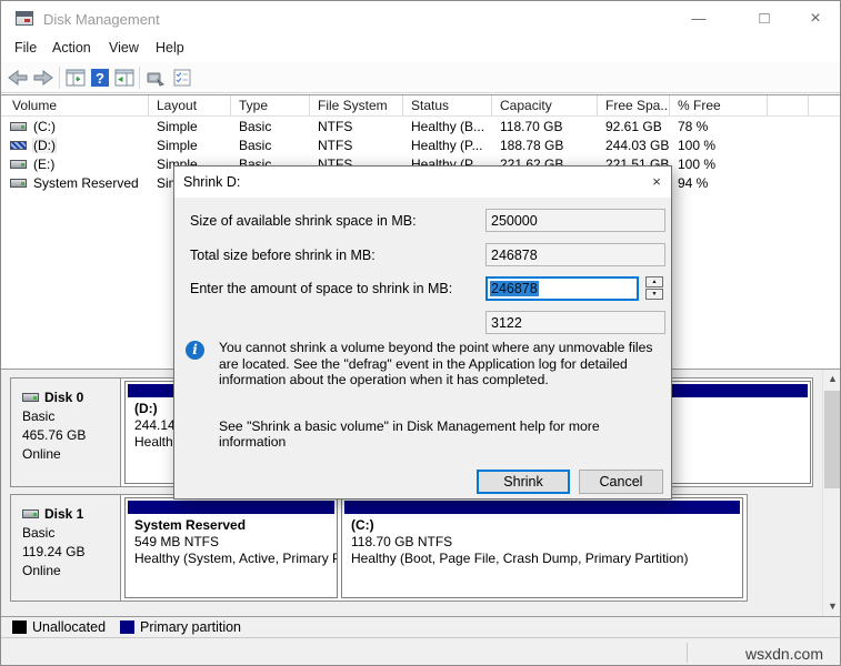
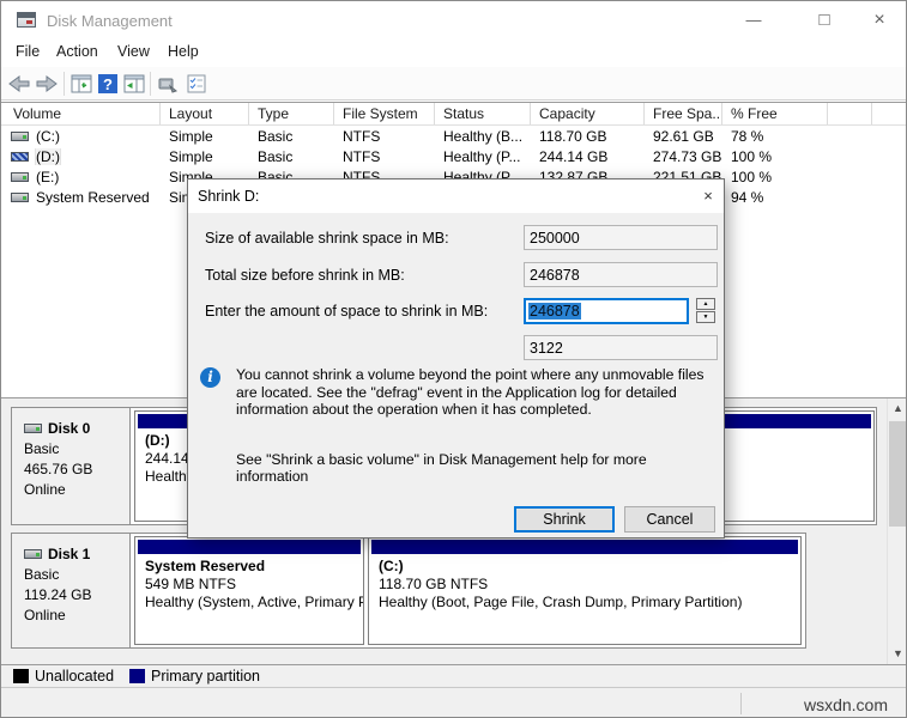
  Disk Management
  —
  □
  ×
  File
  Action
  View
  Help
  ?
  Volume
  Layout
  Type
  File System
  Status
  Capacity
  Free Spa...
  % Free
  (C:)
  Simple
  Basic
  NTFS
  Healthy (B...
  118.70 GB
  92.61 GB
  78 %
  (D:)
  Simple
  Basic
  NTFS
  Healthy (P...
- 188.78 GB
+ 244.14 GB
- 244.03 GB
+ 274.73 GB
  100 %
  (E:)
  Simple
  Basic
  NTFS
  Healthy (P...
- 221.62 GB
+ 132.87 GB
  221.51 GB
  100 %
  System Reserved
  94 %
  Disk 0
  Basic
  465.76 GB
  Online
  (D:)
  Disk 1
  Basic
  119.24 GB
  Online
  System Reserved
  549 MB NTFS
  Healthy (System, Active, Primary
  (C:)
  118.70 GB NTFS
  Healthy (Boot, Page File, Crash Dump, Primary Partition)
  ▲
  ▼
  Unallocated
  Primary partition
  wsxdn.com
  Shrink D:
  ×
  Size of available shrink space in MB:
  250000
  Total size before shrink in MB:
  246878
  Enter the amount of space to shrink in MB:
  246878
  3122
  i
  You cannot shrink a volume beyond the point where any unmovable files are located. See the "defrag" event in the Application log for detailed information about the operation when it has completed.
  See "Shrink a basic volume" in Disk Management help for more information
  Shrink
  Cancel
